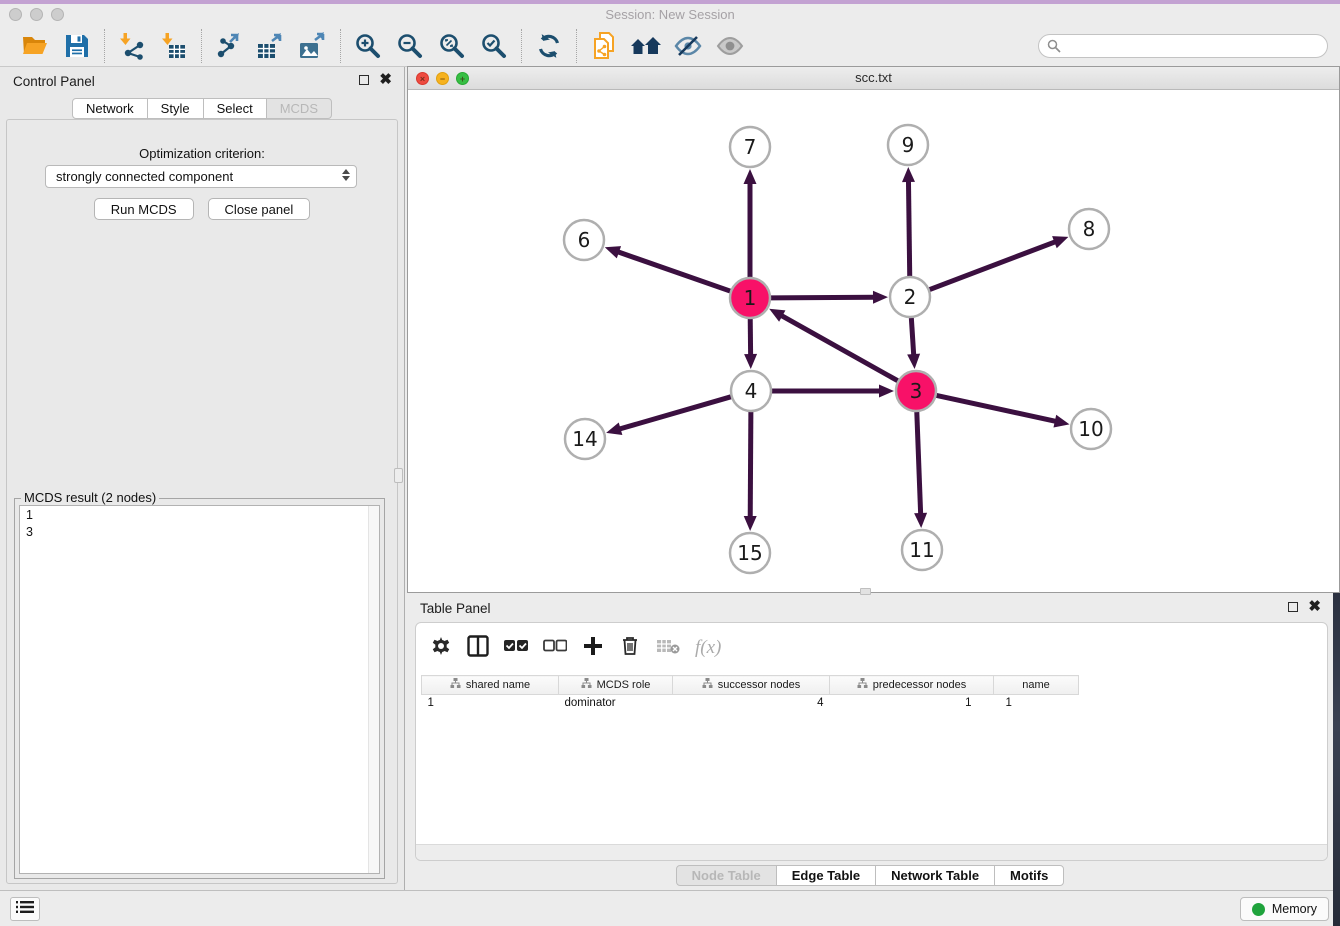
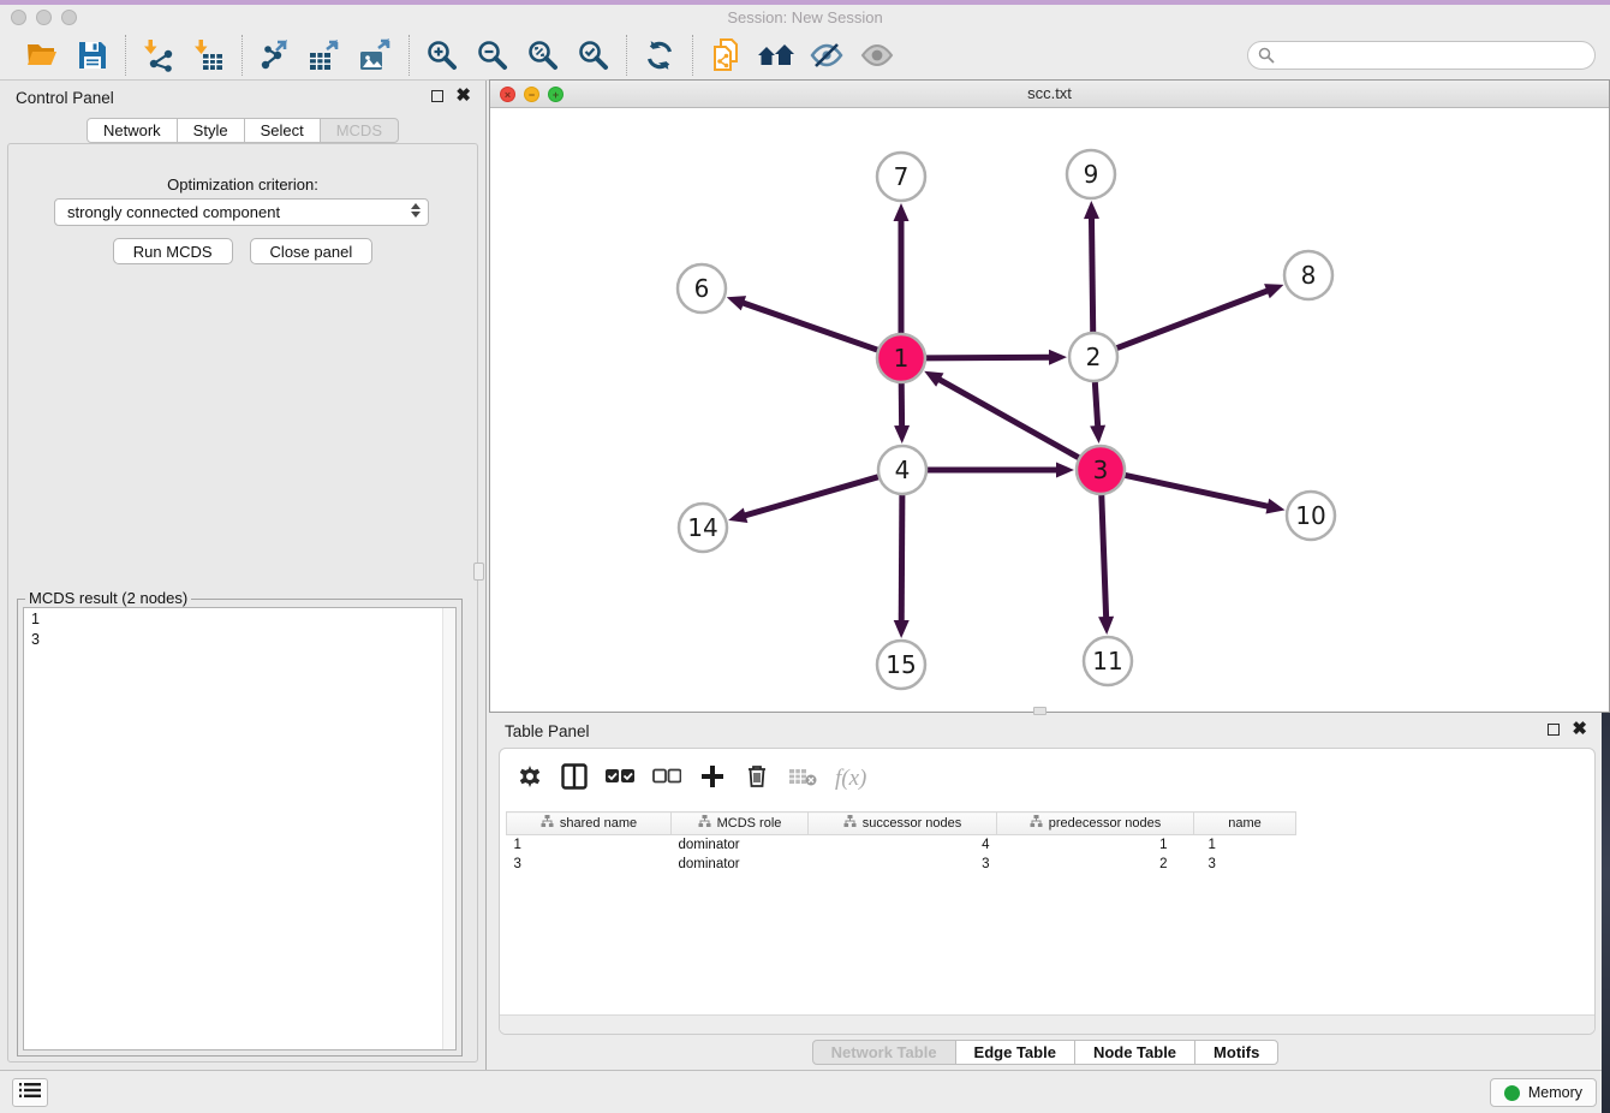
  Session: New Session
  Control Panel
  ✖
  Network
  Style
  Select
  MCDS
  Optimization criterion:
  strongly connected component
  Run MCDS
  Close panel
  MCDS result (2 nodes)
  1
  3
  ×
  −
  +
  scc.txt
  1
  2
  3
  4
  6
  7
  8
  9
  10
  11
  14
  15
  Table Panel
  ✖
  f(x)
  shared name	MCDS role	successor nodes	predecessor nodes	name
  1	dominator	4	1	1
+ 3	dominator	3	2	3
- Node Table
+ Network Table
  Edge Table
- Network Table
+ Node Table
  Motifs
  Memory
